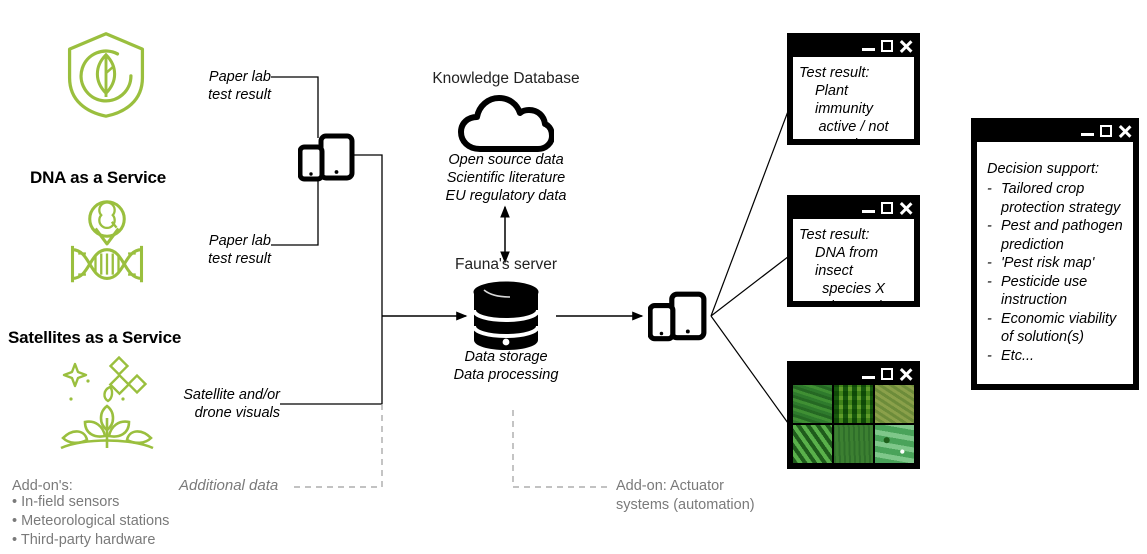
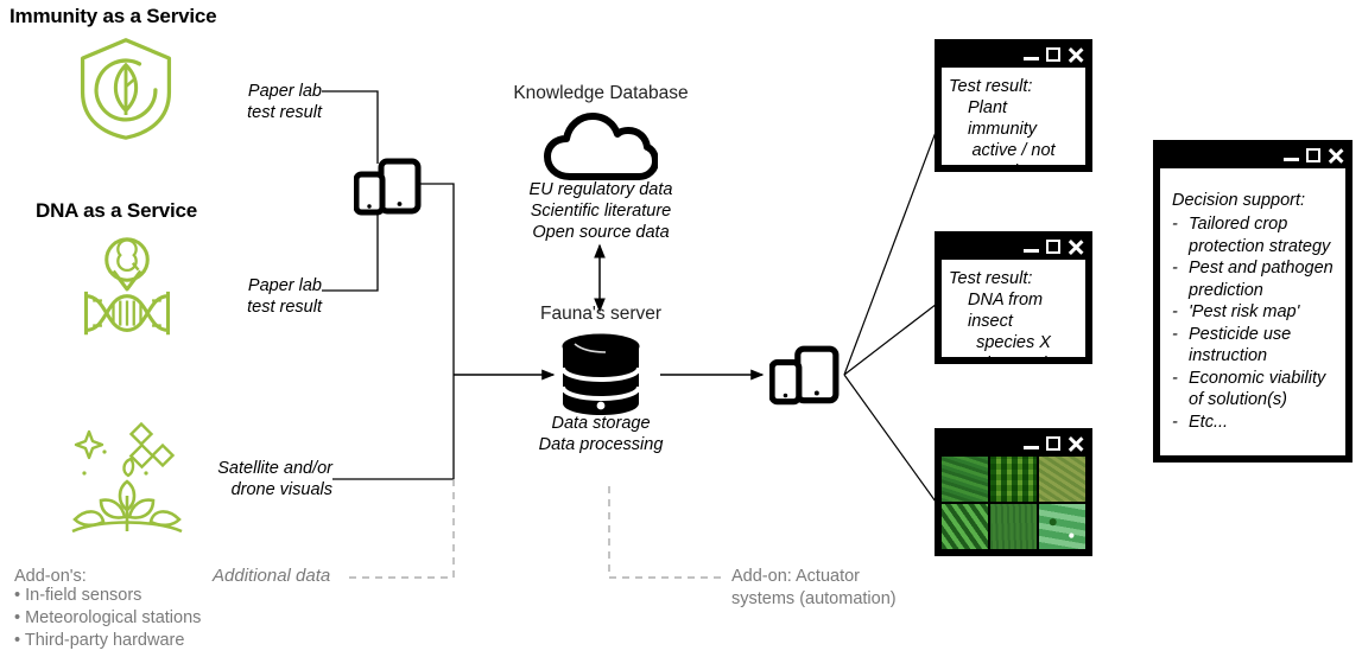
+ Immunity as a Service
  Paper lab
  test result
  DNA as a Service
  Paper lab
  test result
- Satellites as a Service
  Satellite and/or
  drone visuals
  Knowledge Database
- Open source data
+ EU regulatory data
  Scientific literature
- EU regulatory data
+ Open source data
  Fauna's server
  Data storage
  Data processing
  Test result:
  Plant immunity
  Test result:
  DNA from insect
  Decision support:
  -
  Tailored crop protection strategy
  -
  Pest and pathogen prediction
  -
  'Pest risk map'
  -
  Pesticide use instruction
  -
  Economic viability of solution(s)
  -
  Etc...
  Add-on's:
  • In-field sensors
  • Meteorological stations
  • Third-party hardware
  Additional data
  Add-on: Actuator
  systems (automation)
